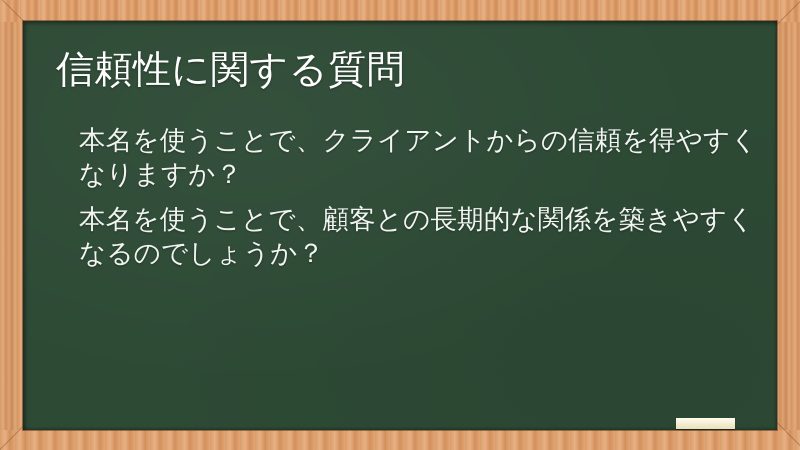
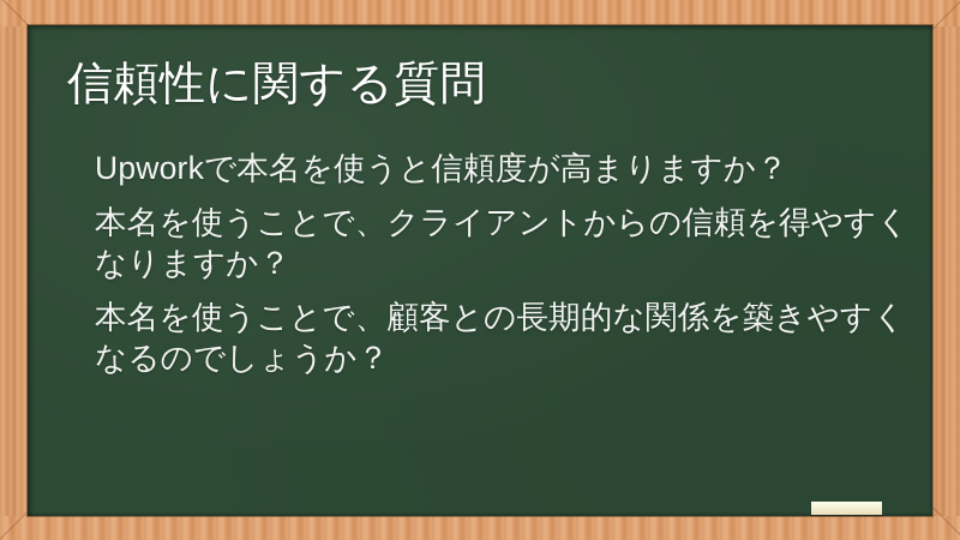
  信頼性に関する質問
+ Upworkで本名を使うと信頼度が高まりますか？
  本名を使うことで、クライアントからの信頼を得やすくなりますか？
  本名を使うことで、顧客との長期的な関係を築きやすくなるのでしょうか？
